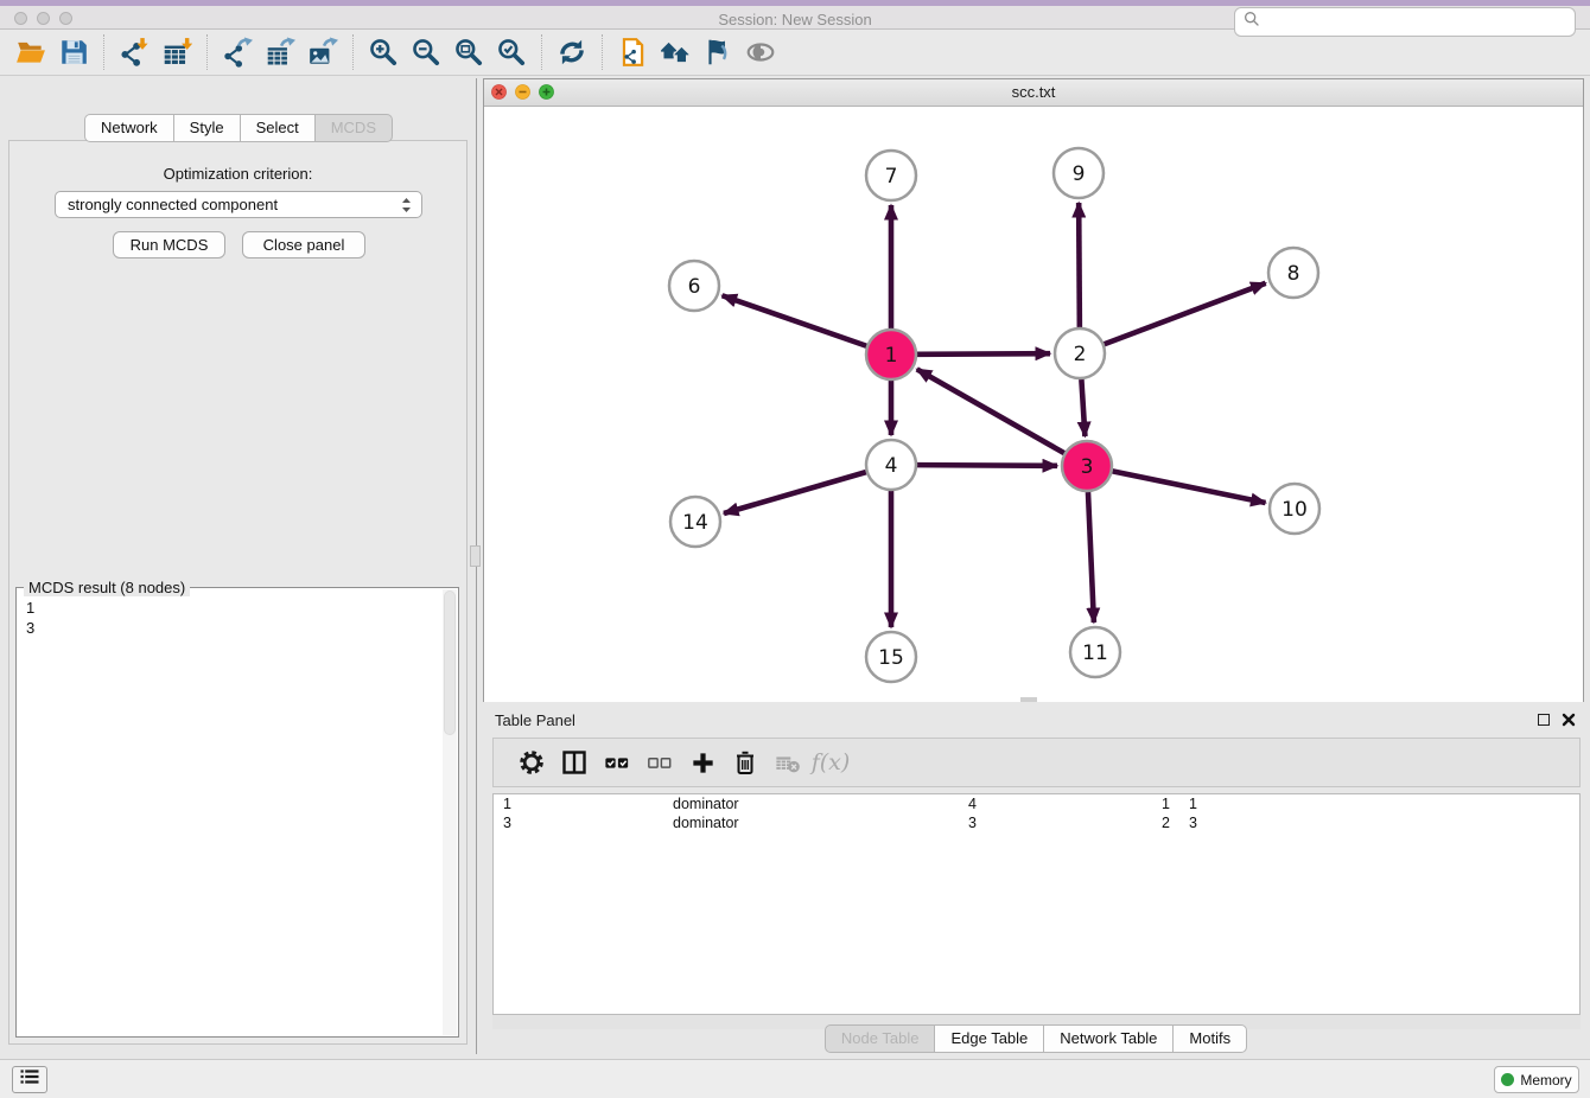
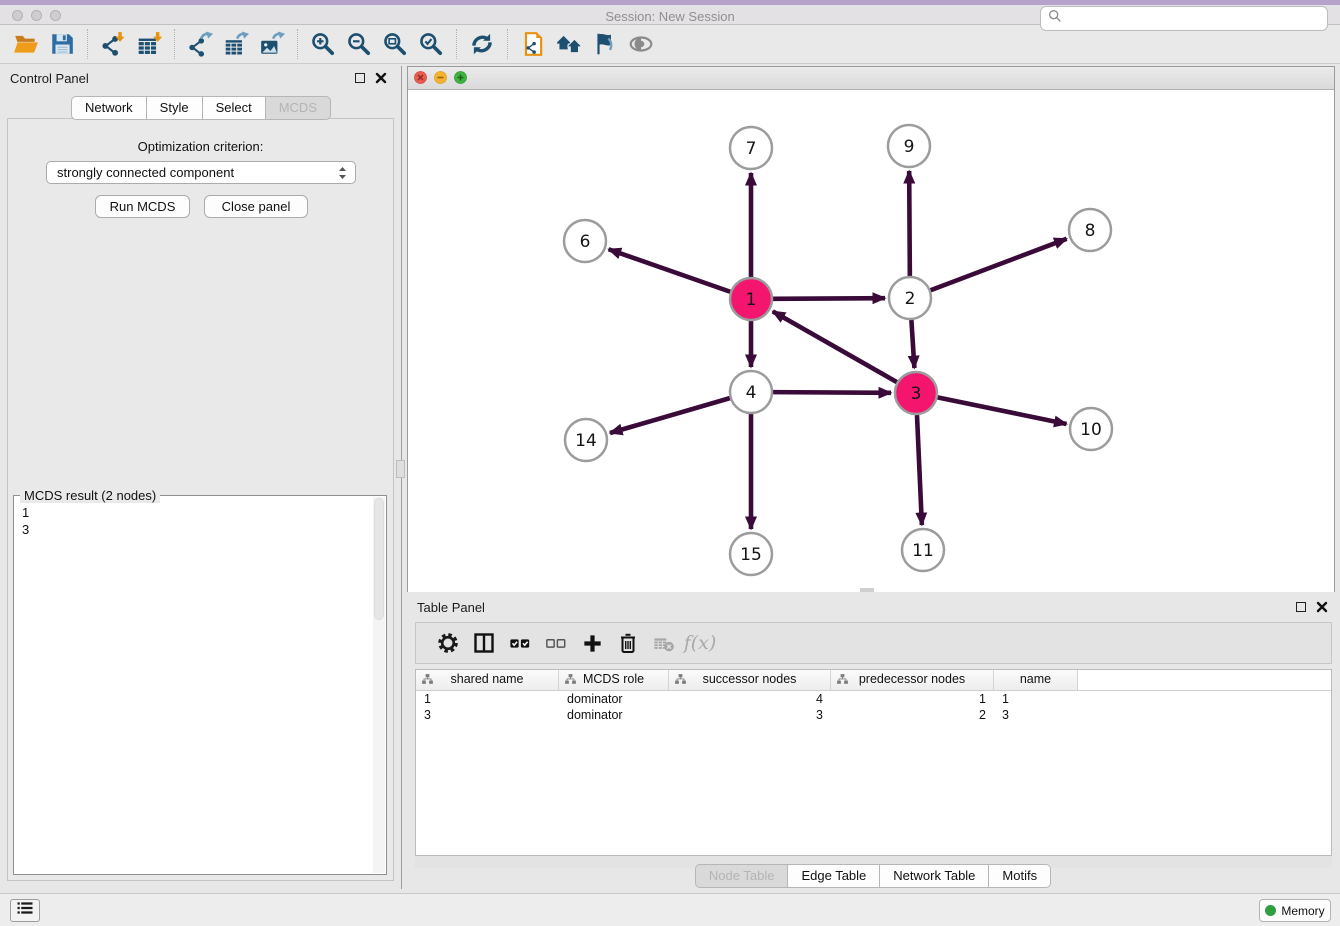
  Session: New Session
+ Control Panel
  Network
  Style
  Select
  MCDS
  Optimization criterion:
  strongly connected component
  Run MCDS
  Close panel
- MCDS result (8 nodes)
+ MCDS result (2 nodes)
  1
  3
- scc.txt
  7
  9
  6
  8
  1
  2
  4
  3
  14
  10
  15
  11
  Table Panel
  f(x)
+ shared name
+ MCDS role
+ successor nodes
+ predecessor nodes
+ name
  1
  dominator
  4
  1
  1
  3
  dominator
  3
  2
  3
  Node Table
  Edge Table
  Network Table
  Motifs
  Memory
